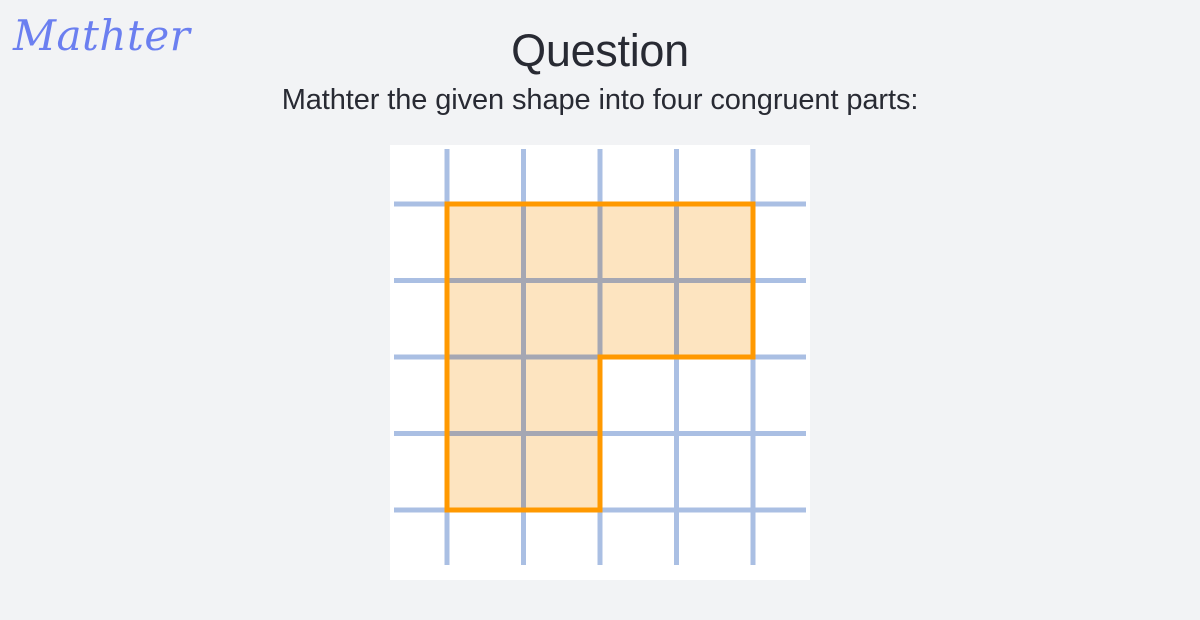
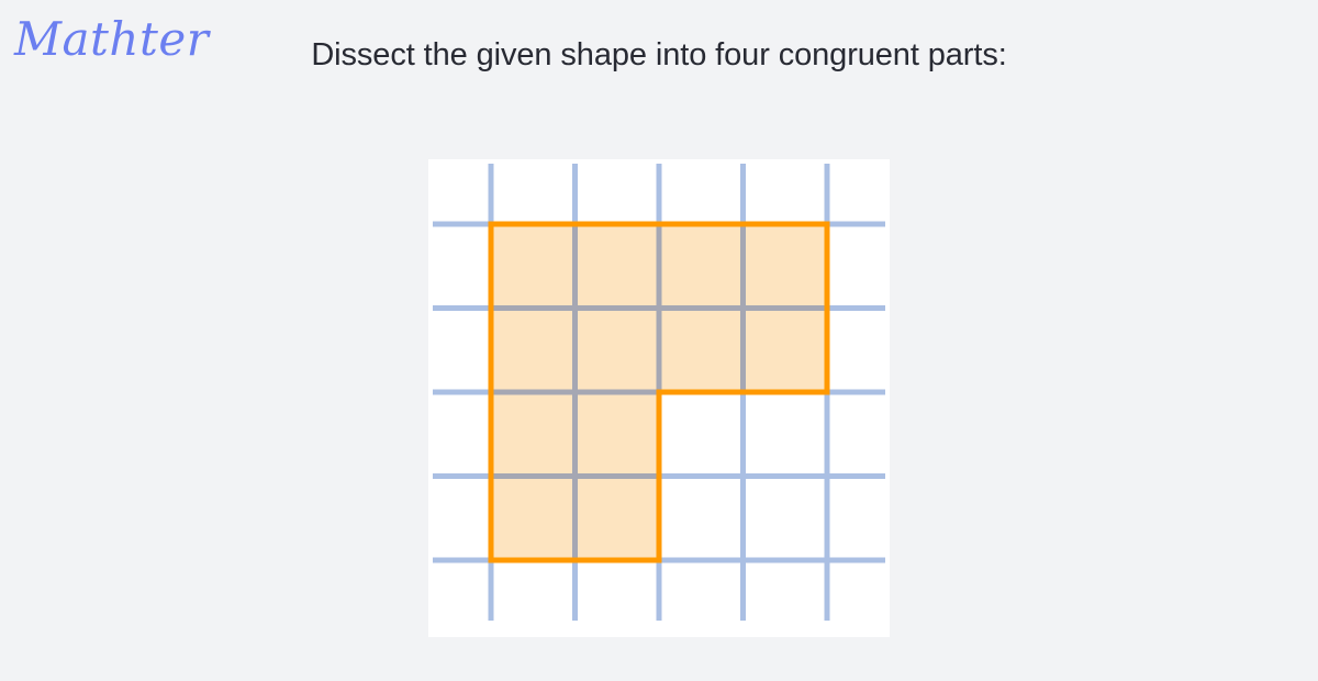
  Mathter
- Question
- Mathter the given shape into four congruent parts:
+ Dissect the given shape into four congruent parts:
